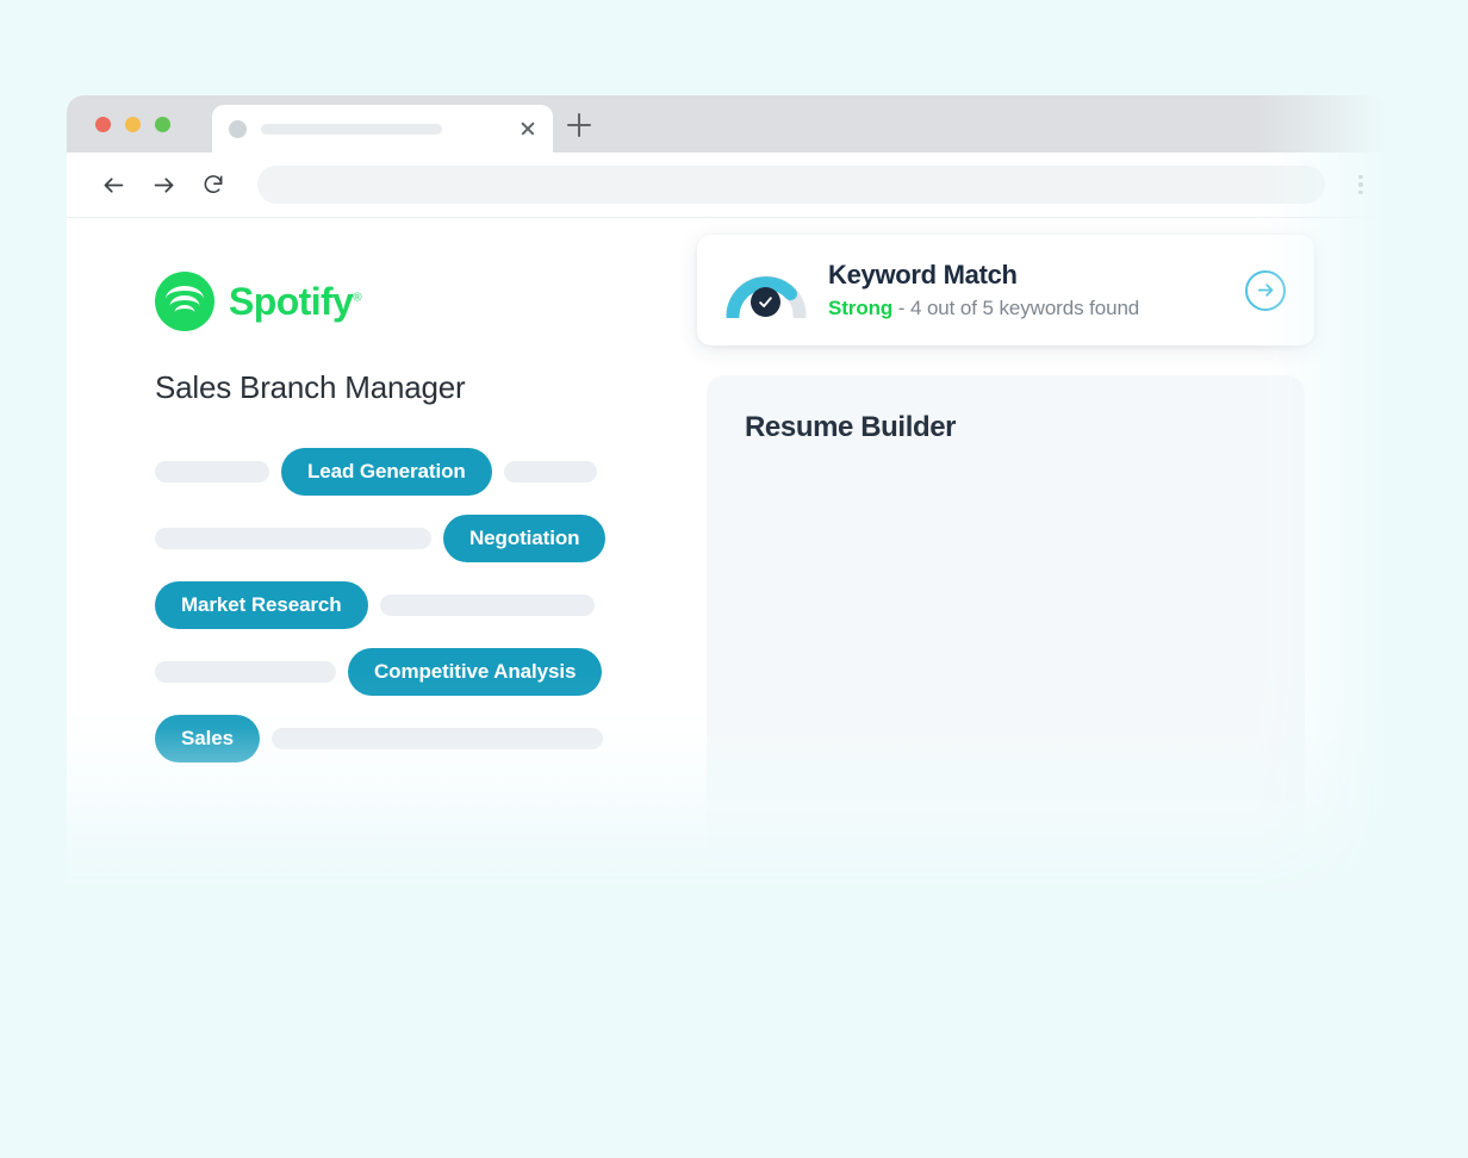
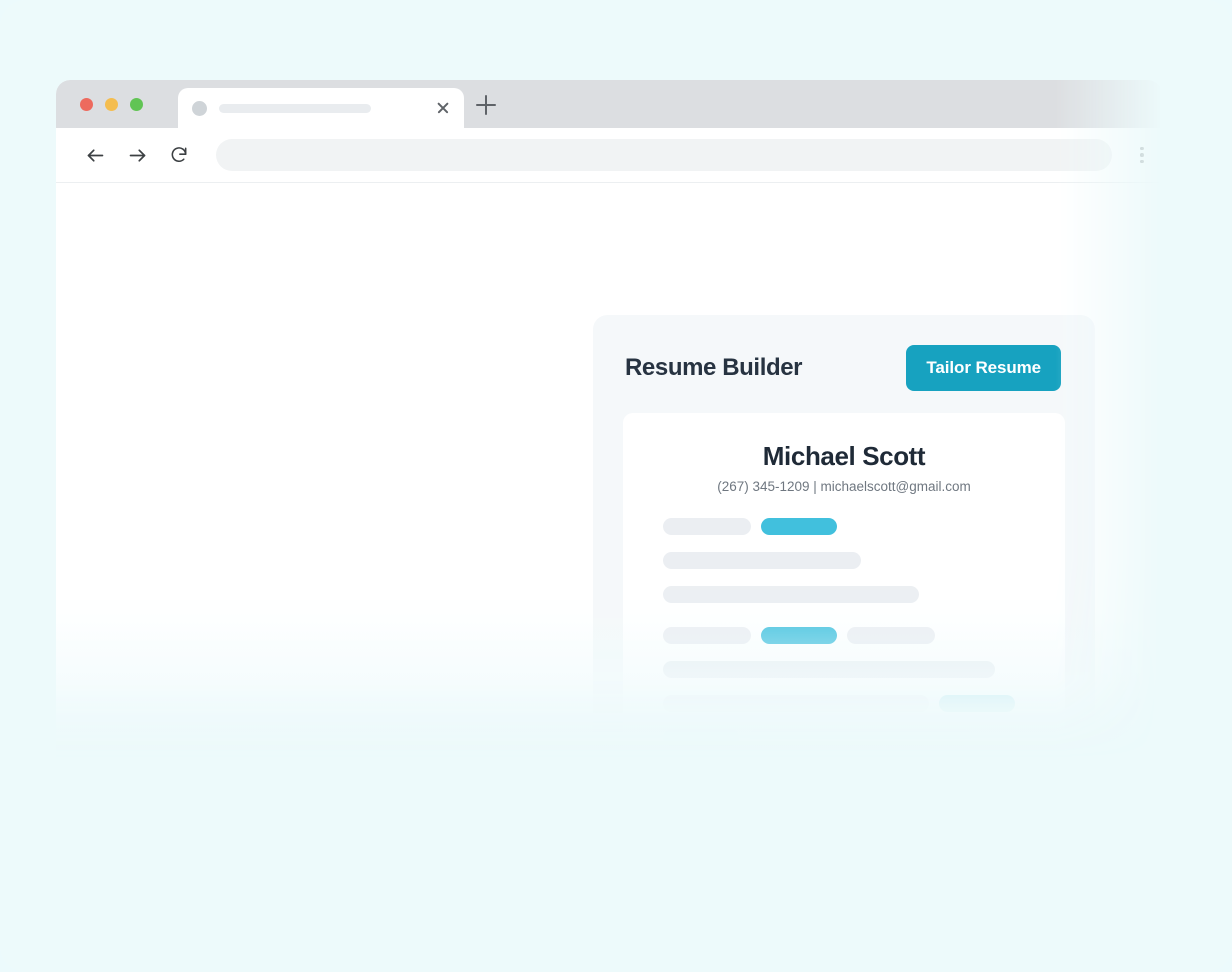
- Spotify®
- Sales Branch Manager
- Lead Generation
- Negotiation
- Market Research
- Competitive Analysis
- Keyword Match
- Strong - 4 out of 5 keywords found
  Resume Builder
+ Tailor Resume
+ Michael Scott
+ (267) 345-1209 | michaelscott@gmail.com
